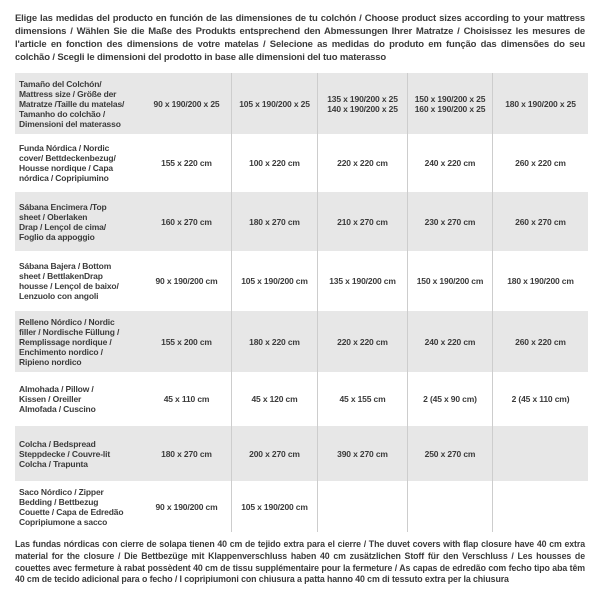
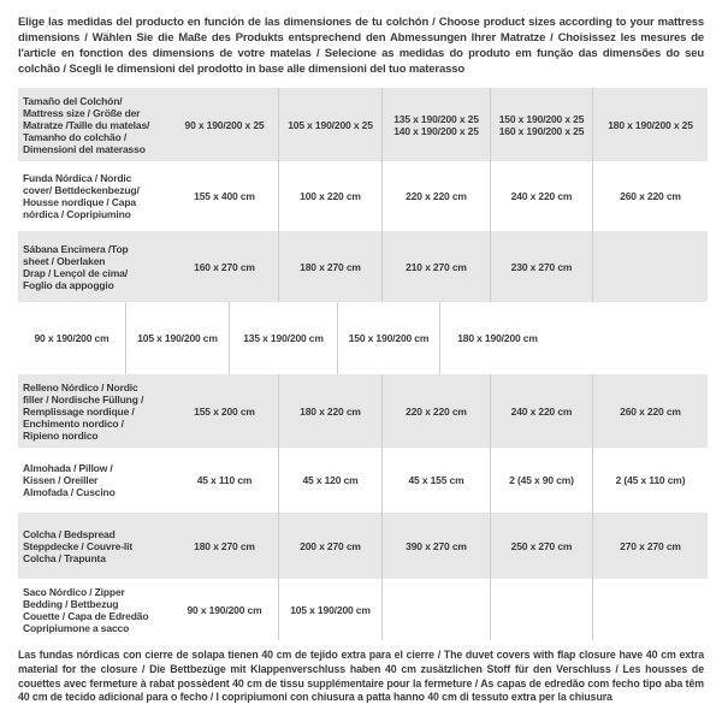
  Elige las medidas del producto en función de las dimensiones de tu colchón / Choose product sizes according to your mattress dimensions / Wählen Sie die Maße des Produkts entsprechend den Abmessungen Ihrer Matratze / Choisissez les mesures de l'article en fonction des dimensions de votre matelas / Selecione as medidas do produto em função das dimensões do seu colchão / Scegli le dimensioni del prodotto in base alle dimensioni del tuo materasso
  Tamaño del Colchón/
  Mattress size / Größe der
  Matratze /Taille du matelas/
  Tamanho do colchão /
  Dimensioni del materasso
  90 x 190/200 x 25
  105 x 190/200 x 25
  135 x 190/200 x 25
  140 x 190/200 x 25
  150 x 190/200 x 25
  160 x 190/200 x 25
  180 x 190/200 x 25
  Funda Nórdica / Nordic
  cover/ Bettdeckenbezug/
  Housse nordique / Capa
  nórdica / Copripiumino
- 155 x 220 cm
+ 155 x 400 cm
  100 x 220 cm
  220 x 220 cm
  240 x 220 cm
  260 x 220 cm
  Sábana Encimera /Top
  sheet / Oberlaken
  Drap / Lençol de cima/
  Foglio da appoggio
  160 x 270 cm
  180 x 270 cm
  210 x 270 cm
  230 x 270 cm
- 260 x 270 cm
- Sábana Bajera / Bottom
- sheet / BettlakenDrap
- housse / Lençol de baixo/
- Lenzuolo con angoli
  90 x 190/200 cm
  105 x 190/200 cm
  135 x 190/200 cm
  150 x 190/200 cm
  180 x 190/200 cm
  Relleno Nórdico / Nordic
  filler / Nordische Füllung /
  Remplissage nordique /
  Enchimento nordico /
  Ripieno nordico
  155 x 200 cm
  180 x 220 cm
  220 x 220 cm
  240 x 220 cm
  260 x 220 cm
  Almohada / Pillow /
  Kissen / Oreiller
  Almofada / Cuscino
  45 x 110 cm
  45 x 120 cm
  45 x 155 cm
  2 (45 x 90 cm)
  2 (45 x 110 cm)
  Colcha / Bedspread
  Steppdecke / Couvre-lit
  Colcha / Trapunta
  180 x 270 cm
  200 x 270 cm
  390 x 270 cm
  250 x 270 cm
+ 270 x 270 cm
  Saco Nórdico / Zipper
  Bedding / Bettbezug
  Couette / Capa de Edredão
  Copripiumone a sacco
  90 x 190/200 cm
  105 x 190/200 cm
  Las fundas nórdicas con cierre de solapa tienen 40 cm de tejido extra para el cierre / The duvet covers with flap closure have 40 cm extra material for the closure / Die Bettbezüge mit Klappenverschluss haben 40 cm zusätzlichen Stoff für den Verschluss / Les housses de couettes avec fermeture à rabat possèdent 40 cm de tissu supplémentaire pour la fermeture / As capas de edredão com fecho tipo aba têm 40 cm de tecido adicional para o fecho / I copripiumoni con chiusura a patta hanno 40 cm di tessuto extra per la chiusura
